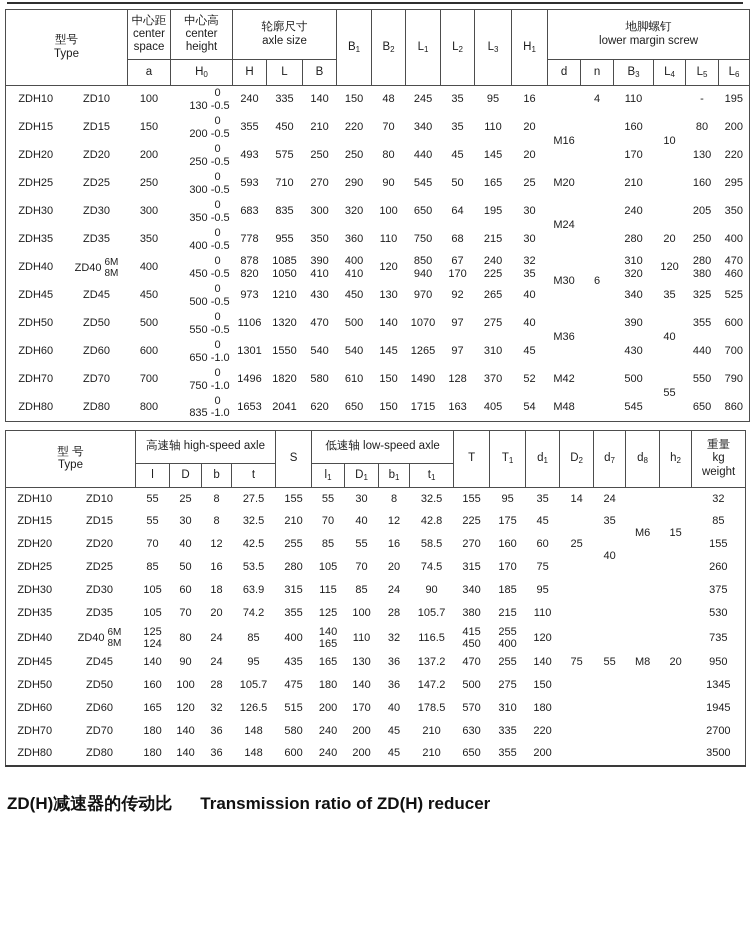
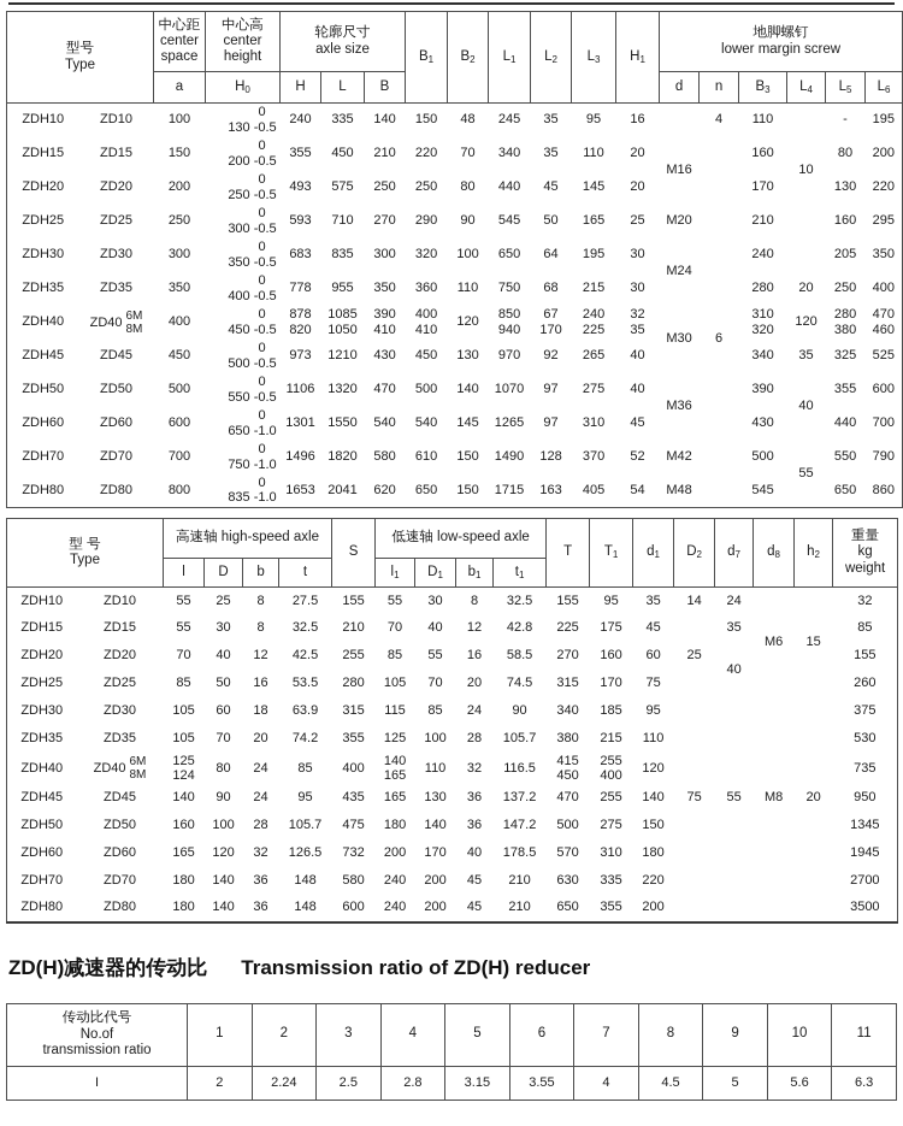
  型号Type	中心距centerspace	中心高centerheight	轮廓尺寸axle size	B1	B2	L1	L2	L3	H1	地脚螺钉lower margin screw
  a	H0	H	L	B	d	n	B3	L4	L5	L6
  ZDH10	ZD10	100	0130 -0.5	240	335	140	150	48	245	35	95	16		4	110		-	195
  ZDH15	ZD15	150	0200 -0.5	355	450	210	220	70	340	35	110	20	M16		160	10	80	200
  ZDH20	ZD20	200	0250 -0.5	493	575	250	250	80	440	45	145	20		170	130	220
  ZDH25	ZD25	250	0300 -0.5	593	710	270	290	90	545	50	165	25	M20		210		160	295
  ZDH30	ZD30	300	0350 -0.5	683	835	300	320	100	650	64	195	30	M24		240		205	350
  ZDH35	ZD35	350	0400 -0.5	778	955	350	360	110	750	68	215	30		280	20	250	400
  ZDH40	ZD40 6M8M	400	0450 -0.5	878820	10851050	390410	400410	120	850940	67170	240225	3235	M30	6	310320	120	280380	470460
  ZDH45	ZD45	450	0500 -0.5	973	1210	430	450	130	970	92	265	40	340	35	325	525
  ZDH50	ZD50	500	0550 -0.5	1106	1320	470	500	140	1070	97	275	40	M36		390	40	355	600
  ZDH60	ZD60	600	0650 -1.0	1301	1550	540	540	145	1265	97	310	45		430	440	700
  ZDH70	ZD70	700	0750 -1.0	1496	1820	580	610	150	1490	128	370	52	M42		500	55	550	790
  ZDH80	ZD80	800	0835 -1.0	1653	2041	620	650	150	1715	163	405	54	M48		545	650	860
  型 号Type	高速轴 high-speed axle	S	低速轴 low-speed axle	T	T1	d1	D2	d7	d8	h2	重量kgweight
  l	D	b	t	l1	D1	b1	t1
  ZDH10	ZD10	55	25	8	27.5	155	55	30	8	32.5	155	95	35	14	24			32
  ZDH15	ZD15	55	30	8	32.5	210	70	40	12	42.8	225	175	45	25	35	M6	15	85
  ZDH20	ZD20	70	40	12	42.5	255	85	55	16	58.5	270	160	60	40	155
  ZDH25	ZD25	85	50	16	53.5	280	105	70	20	74.5	315	170	75			260
  ZDH30	ZD30	105	60	18	63.9	315	115	85	24	90	340	185	95					375
  ZDH35	ZD35	105	70	20	74.2	355	125	100	28	105.7	380	215	110					530
  ZDH40	ZD40 6M8M	125124	80	24	85	400	140165	110	32	116.5	415450	255400	120					735
  ZDH45	ZD45	140	90	24	95	435	165	130	36	137.2	470	255	140	75	55	M8	20	950
  ZDH50	ZD50	160	100	28	105.7	475	180	140	36	147.2	500	275	150					1345
- ZDH60	ZD60	165	120	32	126.5	515	200	170	40	178.5	570	310	180					1945
+ ZDH60	ZD60	165	120	32	126.5	732	200	170	40	178.5	570	310	180					1945
  ZDH70	ZD70	180	140	36	148	580	240	200	45	210	630	335	220					2700
  ZDH80	ZD80	180	140	36	148	600	240	200	45	210	650	355	200					3500
  ZD(H)减速器的传动比 Transmission ratio of ZD(H) reducer
+ 传动比代号No.oftransmission ratio	1	2	3	4	5	6	7	8	9	10	11
+ I	2	2.24	2.5	2.8	3.15	3.55	4	4.5	5	5.6	6.3
